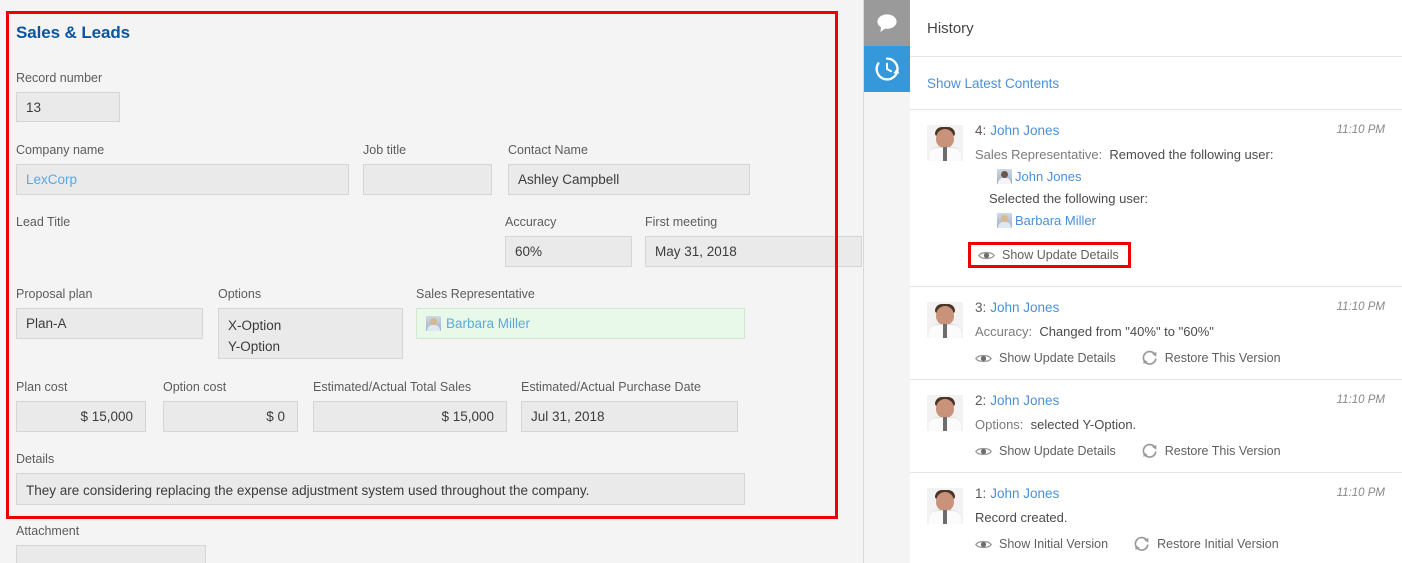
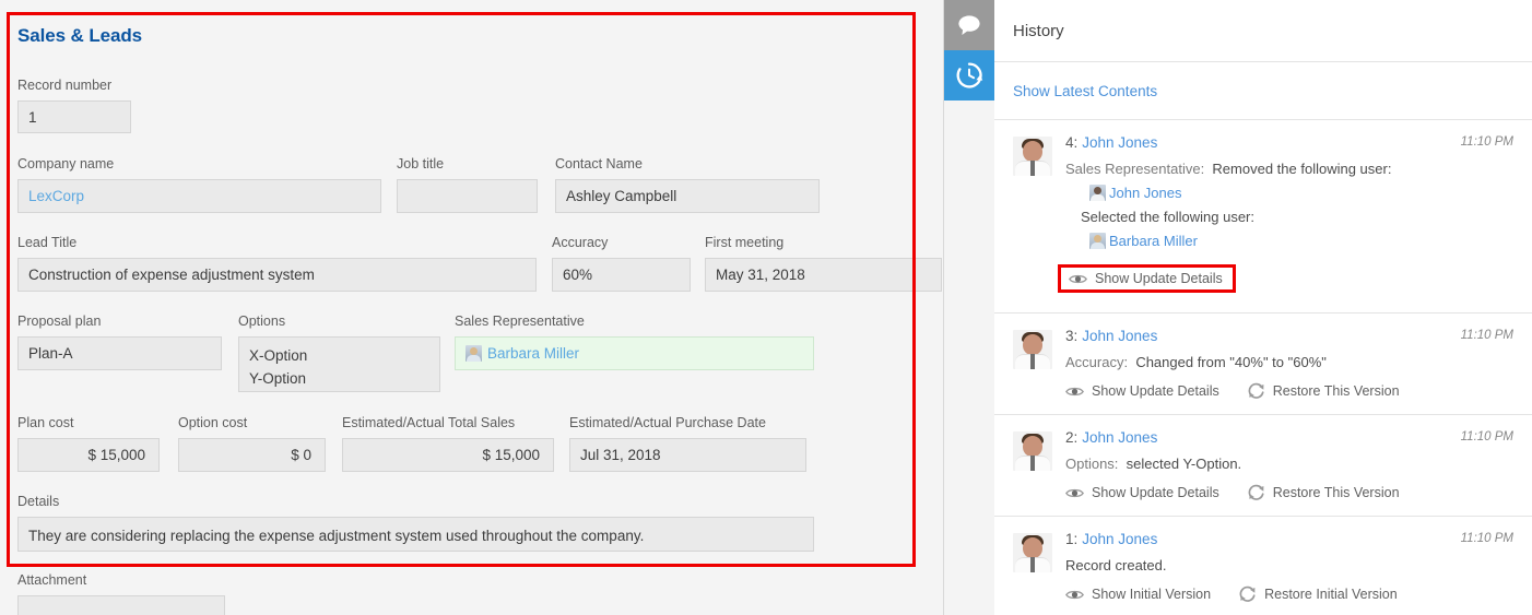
  Sales & Leads
  Record number
- 13
+ 1
  Company name
  LexCorp
  Job title
  Contact Name
  Ashley Campbell
  Lead Title
+ Construction of expense adjustment system
  Accuracy
  60%
  First meeting
  May 31, 2018
  Proposal plan
  Plan-A
  Options
  X-Option
  Y-Option
  Sales Representative
  Barbara Miller
  Plan cost
  $ 15,000
  Option cost
  $ 0
  Estimated/Actual Total Sales
  $ 15,000
  Estimated/Actual Purchase Date
  Jul 31, 2018
  Details
  They are considering replacing the expense adjustment system used throughout the company.
  Attachment
  History
  Show Latest Contents
  4:
  John Jones
  11:10 PM
  Sales Representative: Removed the following user:
  John Jones
  Selected the following user:
  Barbara Miller
  Show Update Details
  3:
  John Jones
  11:10 PM
  Accuracy: Changed from "40%" to "60%"
  Show Update Details
  Restore This Version
  2:
  John Jones
  11:10 PM
  Options: selected Y-Option.
  Show Update Details
  Restore This Version
  1:
  John Jones
  11:10 PM
  Record created.
  Show Initial Version
  Restore Initial Version
